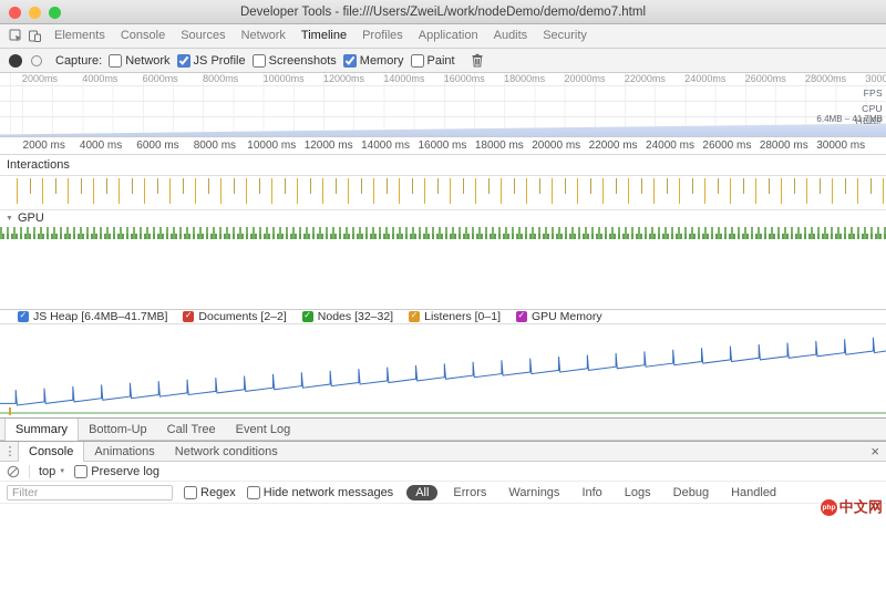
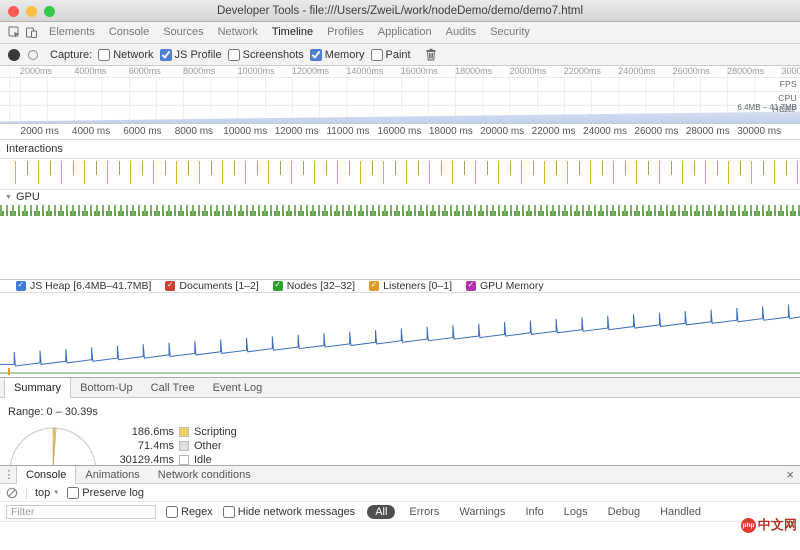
  Developer Tools - file:///Users/ZweiL/work/nodeDemo/demo/demo7.html
  Elements
  Console
  Sources
  Network
  Timeline
  Profiles
  Application
  Audits
  Security
  Capture:
  Network
  JS Profile
  Screenshots
  Memory
  Paint
  2000ms
  4000ms
  6000ms
  8000ms
  10000ms
  12000ms
  14000ms
  16000ms
  18000ms
  20000ms
  22000ms
  24000ms
  26000ms
  28000ms
  FPS
  CPU
  NET
  HEAP
  6.4MB – 41.7MB
  2000 ms
  4000 ms
  6000 ms
  8000 ms
  10000 ms
  12000 ms
- 14000 ms
+ 11000 ms
  16000 ms
  18000 ms
  20000 ms
  22000 ms
  24000 ms
  26000 ms
  28000 ms
  30000 ms
  Interactions
  GPU
  JS Heap [6.4MB–41.7MB]
- Documents [2–2]
+ Documents [1–2]
  Nodes [32–32]
  Listeners [0–1]
  GPU Memory
  Summary
  Bottom-Up
  Call Tree
  Event Log
+ Range: 0 – 30.39s
+ 186.6ms
+ Scripting
+ 71.4ms
+ Other
+ 30129.4ms
+ Idle
  ⋮
  Console
  Animations
  Network conditions
  ×
  top
  Preserve log
  Filter
  Regex
  Hide network messages
  All
  Errors
  Warnings
  Info
  Logs
  Debug
  Handled
  中文网
